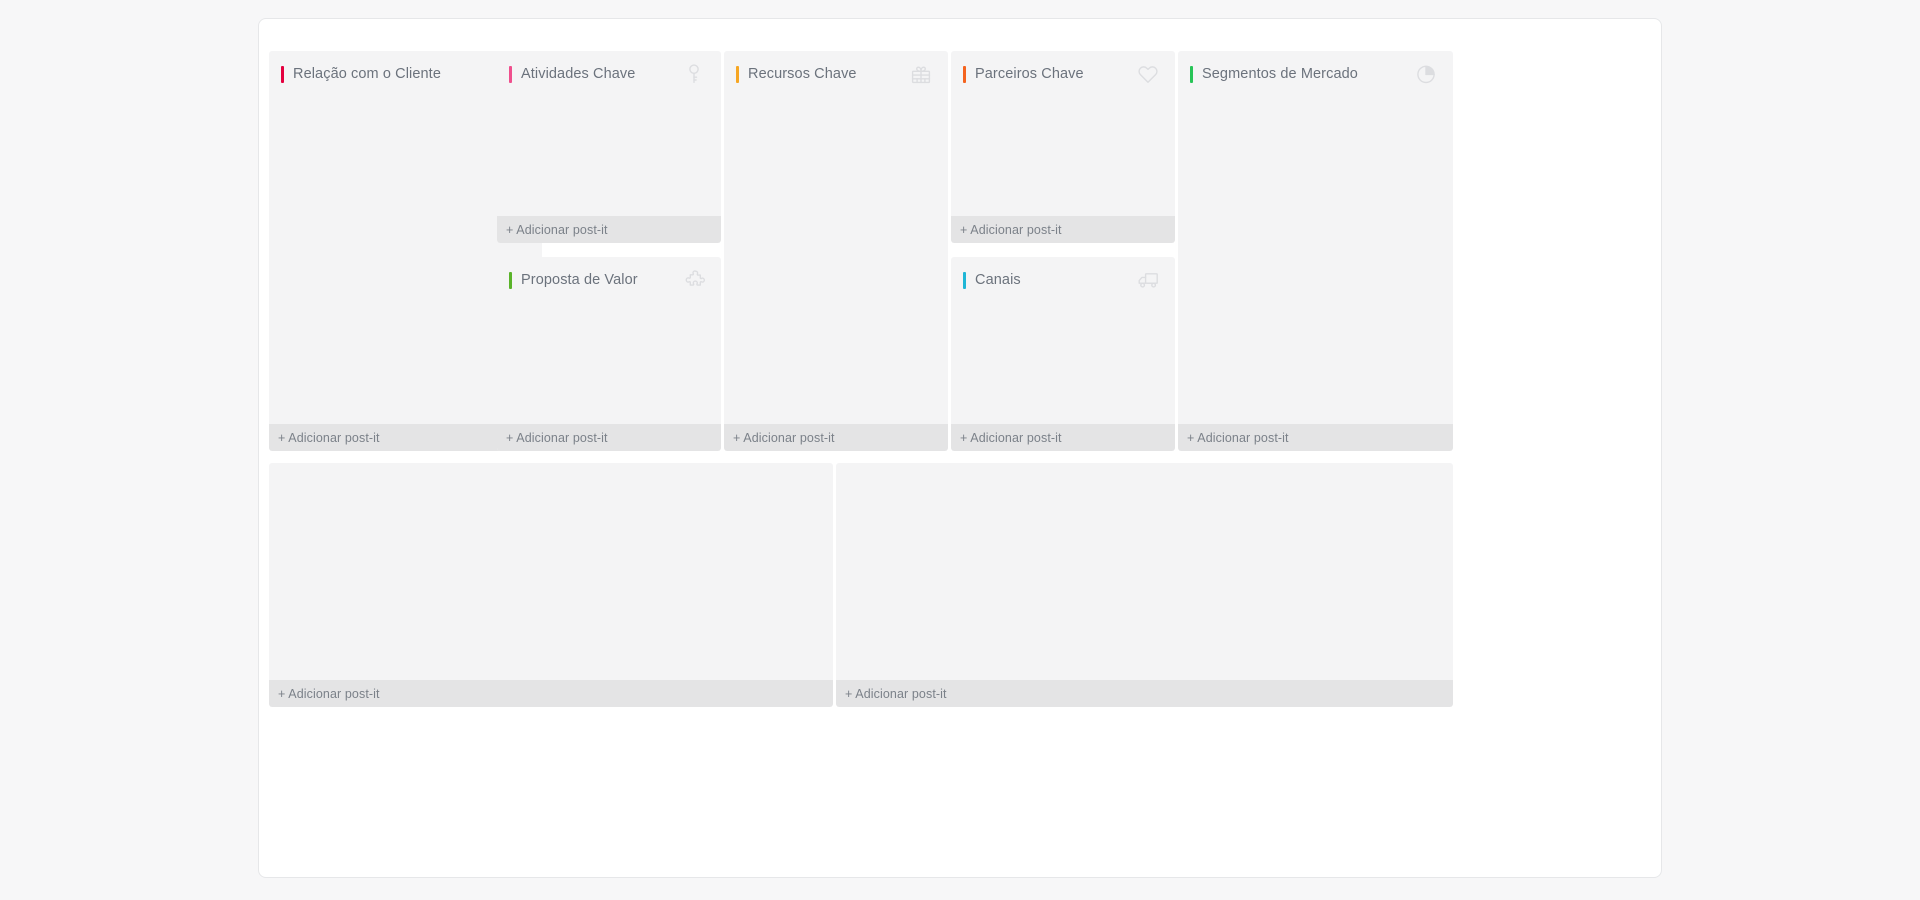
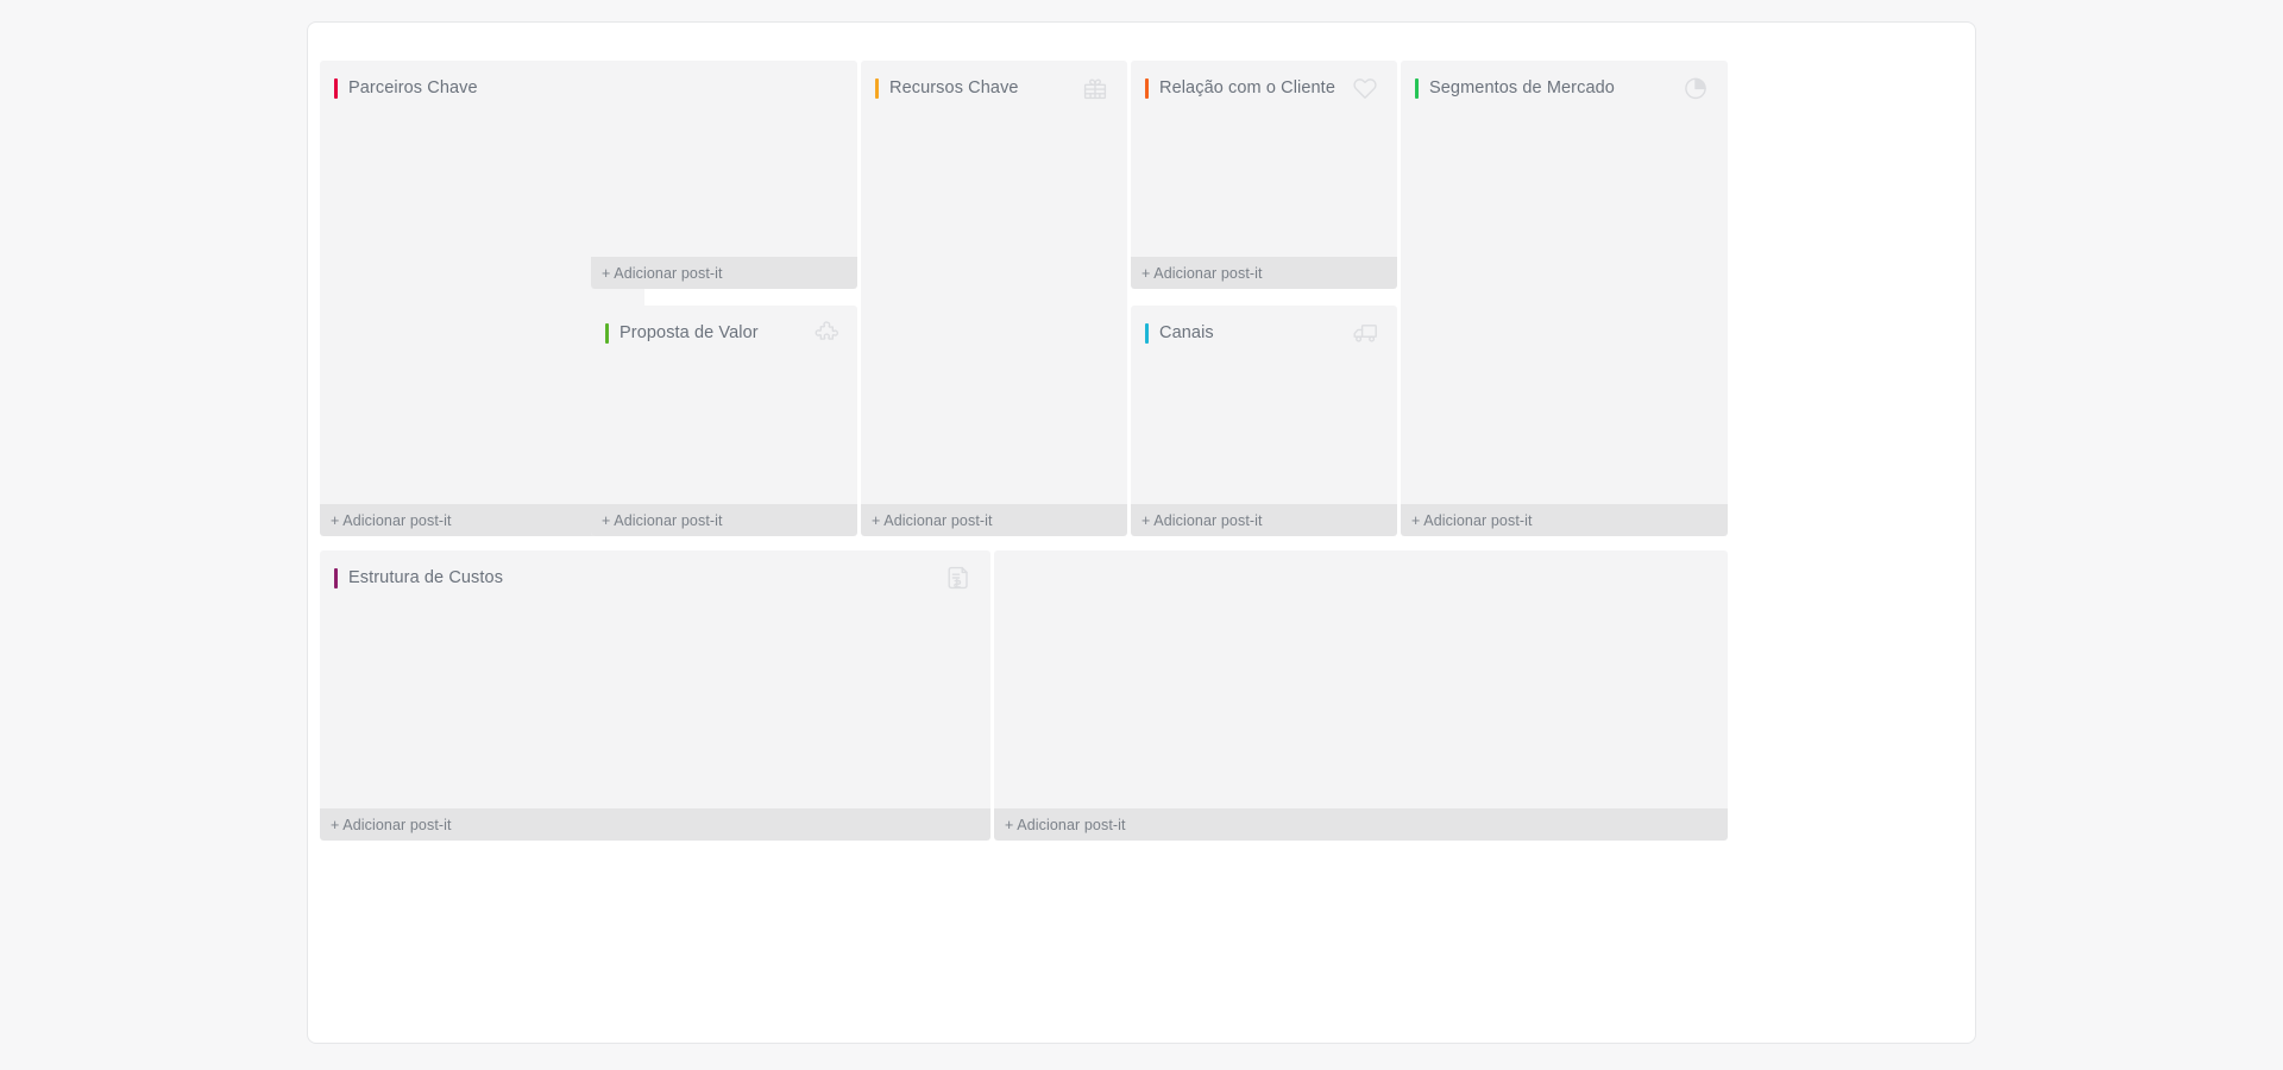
- Relação com o Cliente
+ Parceiros Chave
  + Adicionar post-it
- Atividades Chave
  + Adicionar post-it
  Proposta de Valor
  + Adicionar post-it
  Recursos Chave
  + Adicionar post-it
- Parceiros Chave
+ Relação com o Cliente
  + Adicionar post-it
  Canais
  + Adicionar post-it
  Segmentos de Mercado
  + Adicionar post-it
+ Estrutura de Custos
  + Adicionar post-it
  + Adicionar post-it
